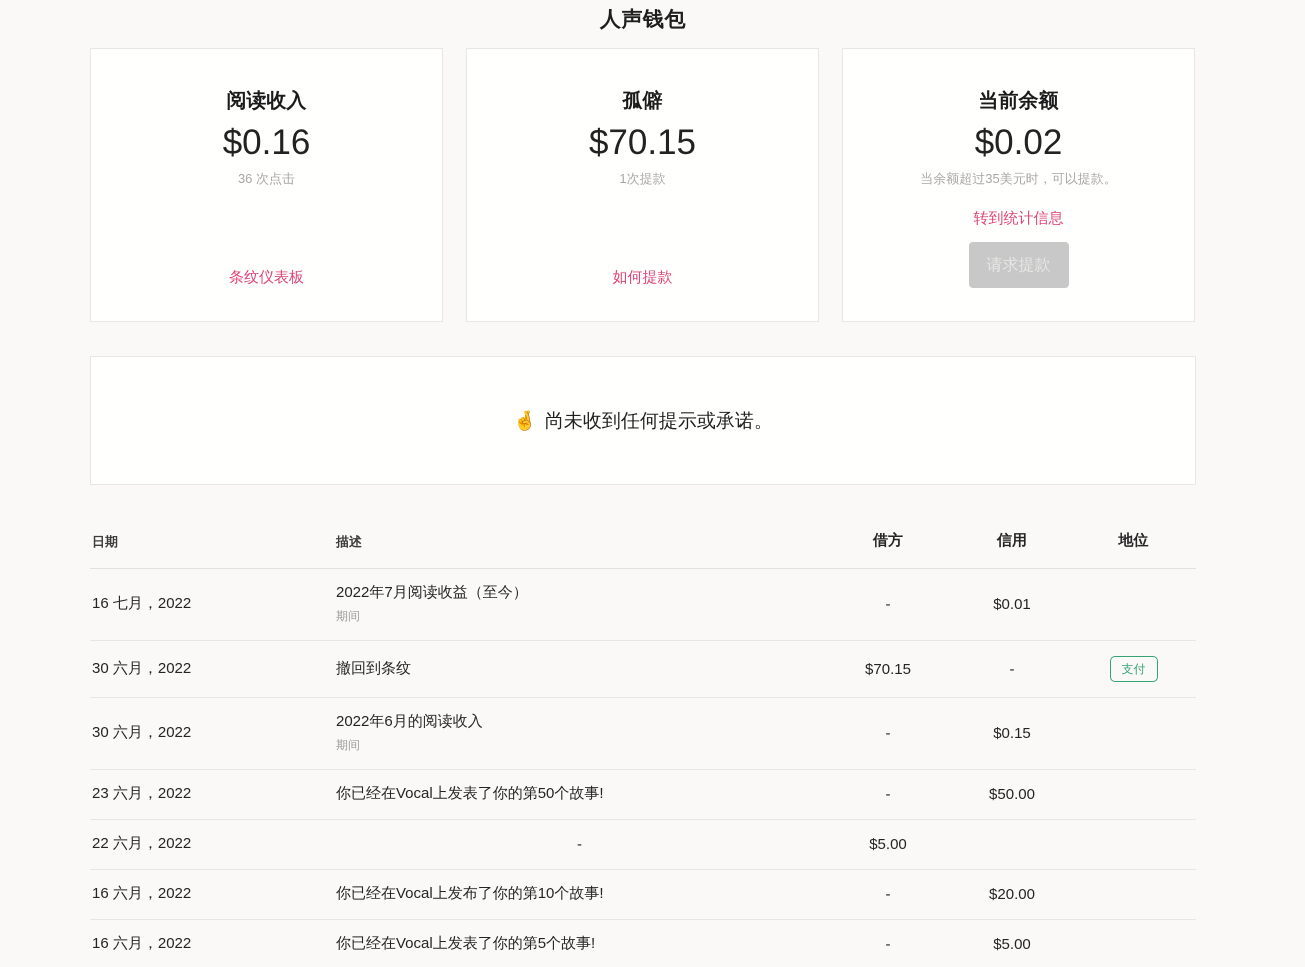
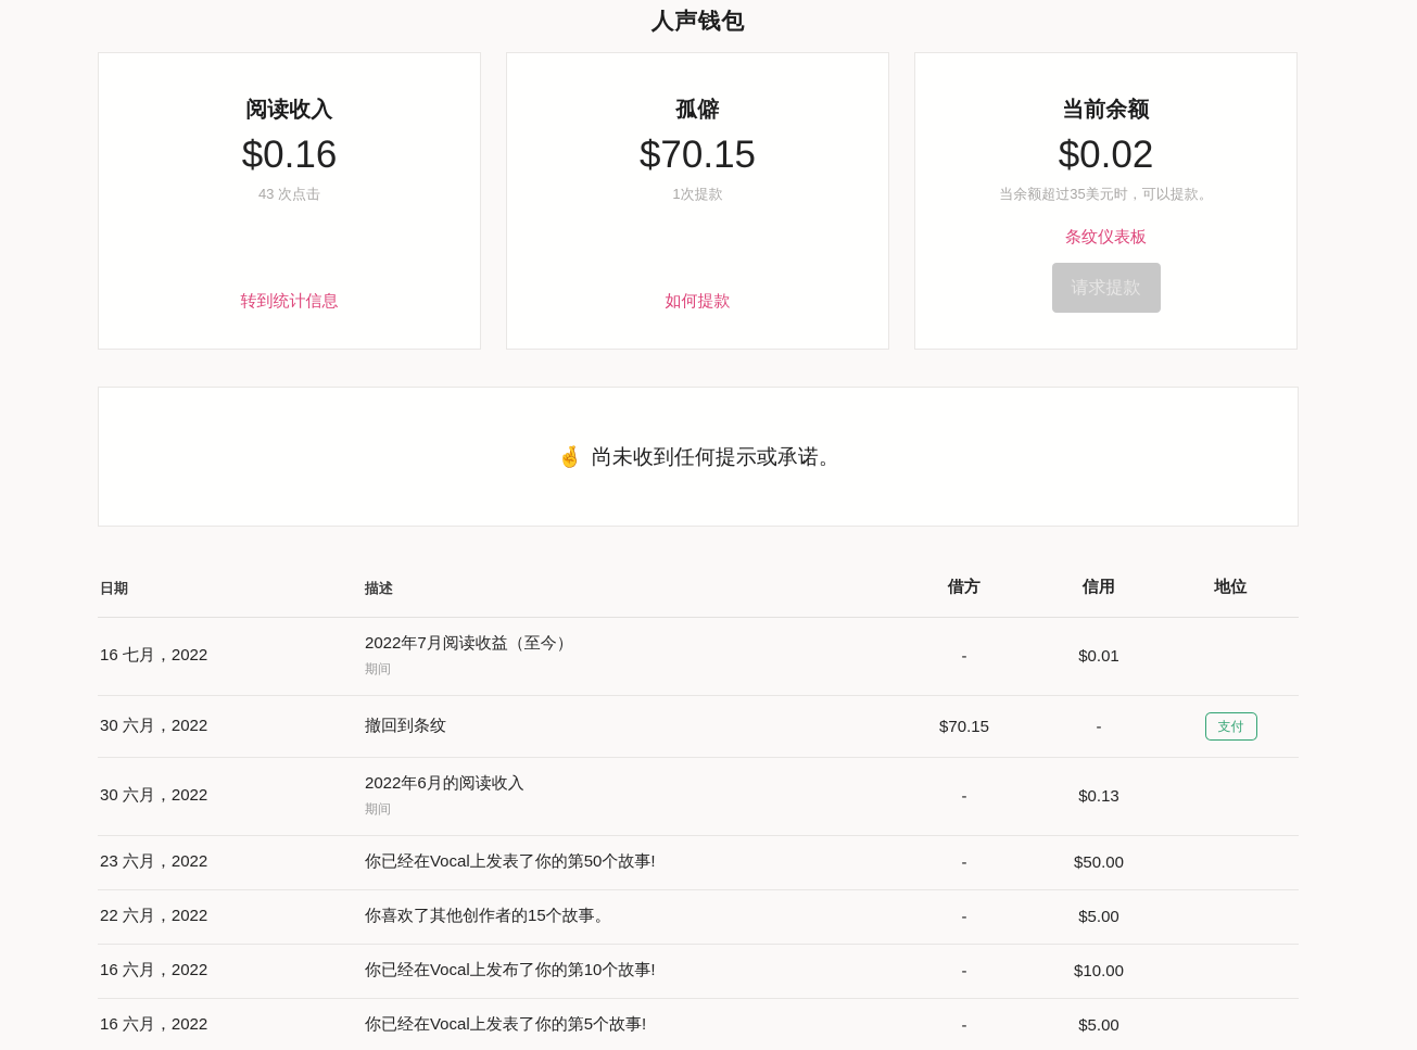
  人声钱包
  阅读收入
  $0.16
- 36 次点击
+ 43 次点击
- 条纹仪表板
+ 转到统计信息
  孤僻
  $70.15
  1次提款
  如何提款
  当前余额
  $0.02
  当余额超过35美元时，可以提款。
- 转到统计信息
+ 条纹仪表板
  请求提款
  🤞 尚未收到任何提示或承诺。
  日期
  描述
  借方
  信用
  地位
  16 七月，2022
  2022年7月阅读收益（至今）
  期间
  -
  $0.01
  30 六月，2022
  撤回到条纹
  $70.15
  -
  支付
  30 六月，2022
  2022年6月的阅读收入
  期间
  -
- $0.15
+ $0.13
  23 六月，2022
  你已经在Vocal上发表了你的第50个故事!
  -
  $50.00
  22 六月，2022
+ 你喜欢了其他创作者的15个故事。
  -
  $5.00
  16 六月，2022
  你已经在Vocal上发布了你的第10个故事!
  -
- $20.00
+ $10.00
  16 六月，2022
  你已经在Vocal上发表了你的第5个故事!
  -
  $5.00
